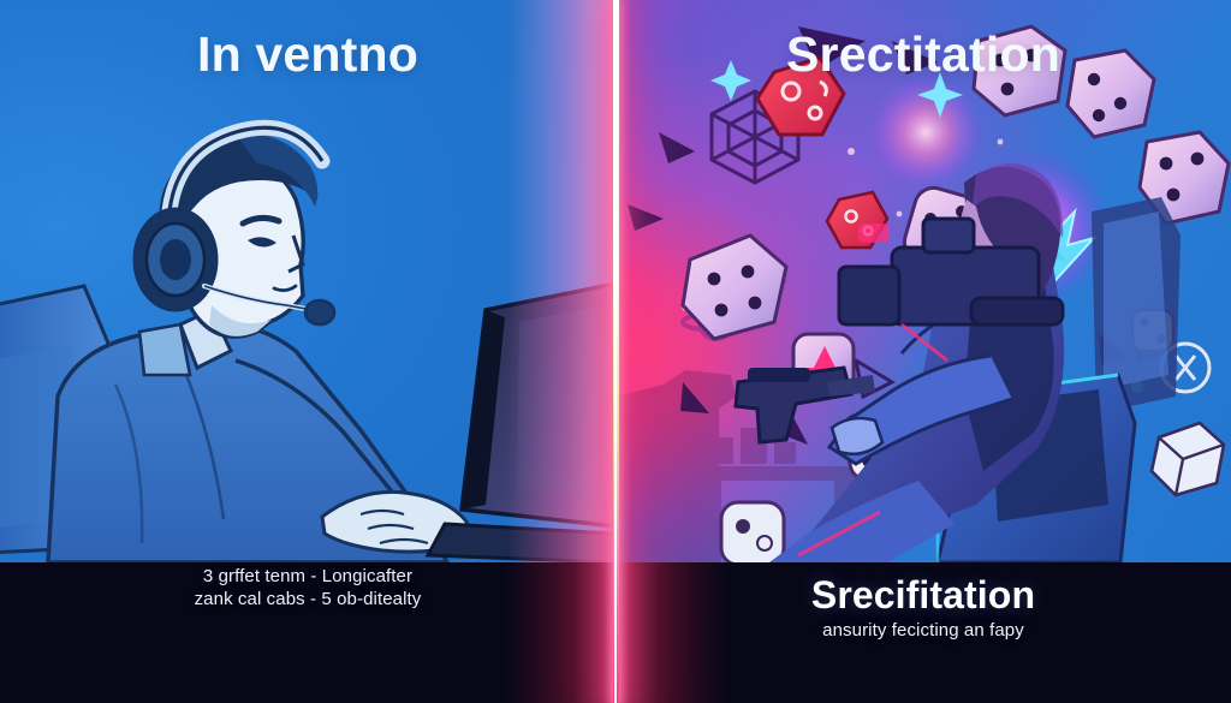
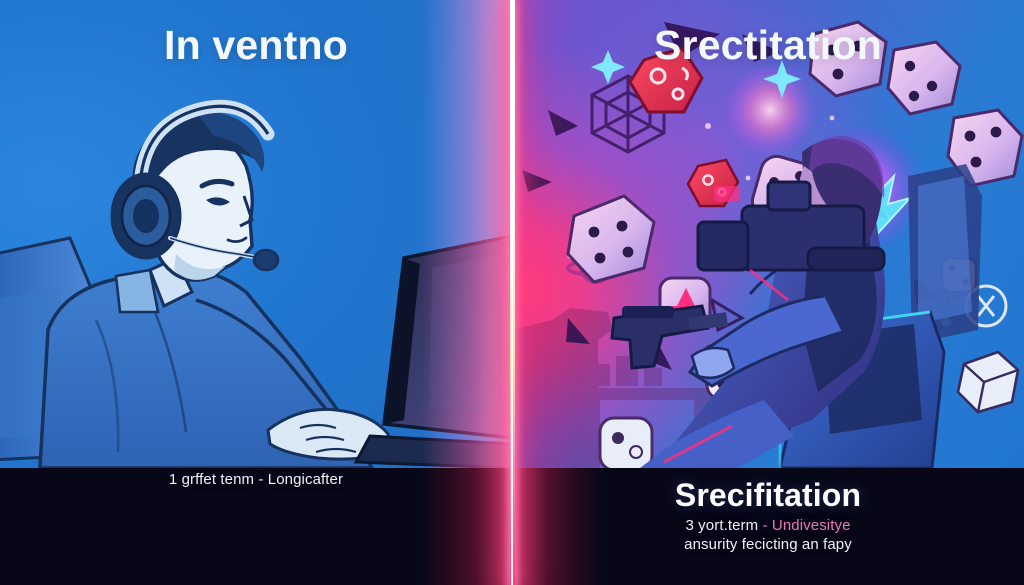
  In ventno
  Srectitation
- 3 grffet tenm - Longicafter
+ 1 grffet tenm - Longicafter
- zank cal cabs - 5 ob-ditealty
  Srecifitation
+ 3 yort.term - Undivesitye
  ansurity fecicting an fapy
